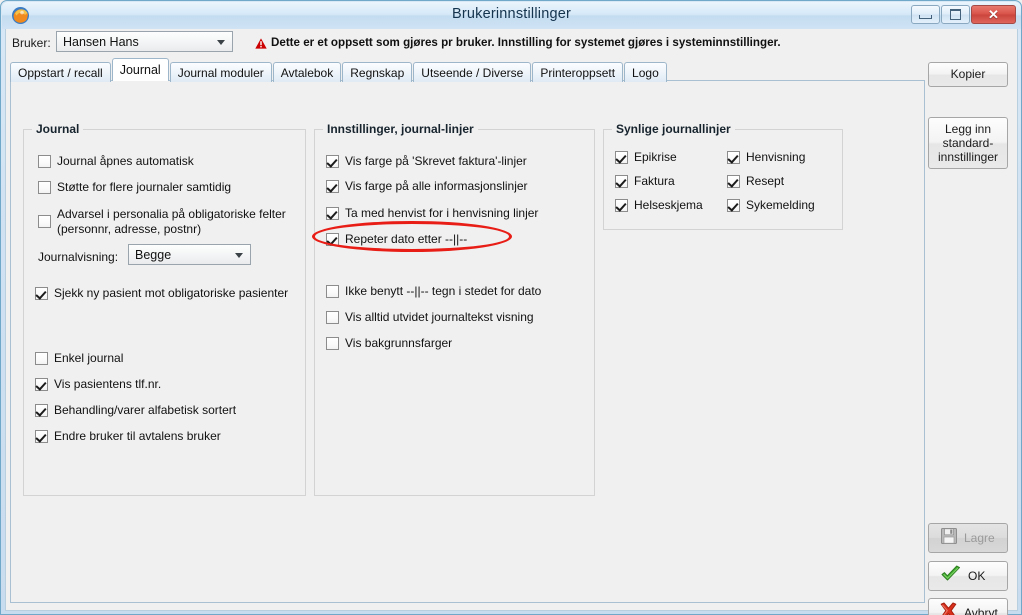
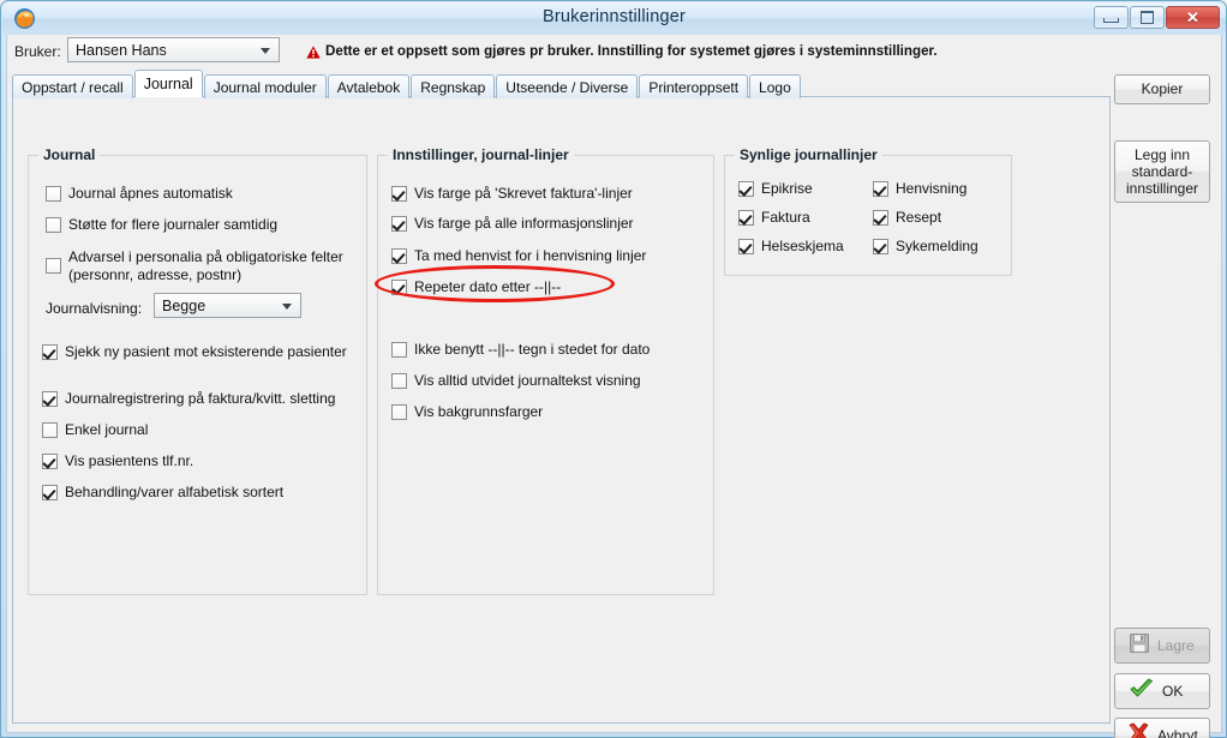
  Brukerinnstillinger
  ✕
  Bruker:
  Hansen Hans
  Dette er et oppsett som gjøres pr bruker. Innstilling for systemet gjøres i systeminnstillinger.
  Kopier
  Legg inn standard-innstillinger
  Lagre
  OK
  Avbryt
  Oppstart / recall
  Journal
  Journal moduler
  Avtalebok
  Regnskap
  Utseende / Diverse
  Printeroppsett
  Logo
  Journal
  Journal åpnes automatisk
  Støtte for flere journaler samtidig
  Advarsel i personalia på obligatoriske felter
  (personnr, adresse, postnr)
  Journalvisning:
  Begge
- Sjekk ny pasient mot obligatoriske pasienter
+ Sjekk ny pasient mot eksisterende pasienter
+ Journalregistrering på faktura/kvitt. sletting
  Enkel journal
  Vis pasientens tlf.nr.
  Behandling/varer alfabetisk sortert
- Endre bruker til avtalens bruker
  Innstillinger, journal-linjer
  Vis farge på 'Skrevet faktura'-linjer
  Vis farge på alle informasjonslinjer
  Ta med henvist for i henvisning linjer
  Repeter dato etter --||--
  Ikke benytt --||-- tegn i stedet for dato
  Vis alltid utvidet journaltekst visning
  Vis bakgrunnsfarger
  Synlige journallinjer
  Epikrise
  Faktura
  Helseskjema
  Henvisning
  Resept
  Sykemelding
